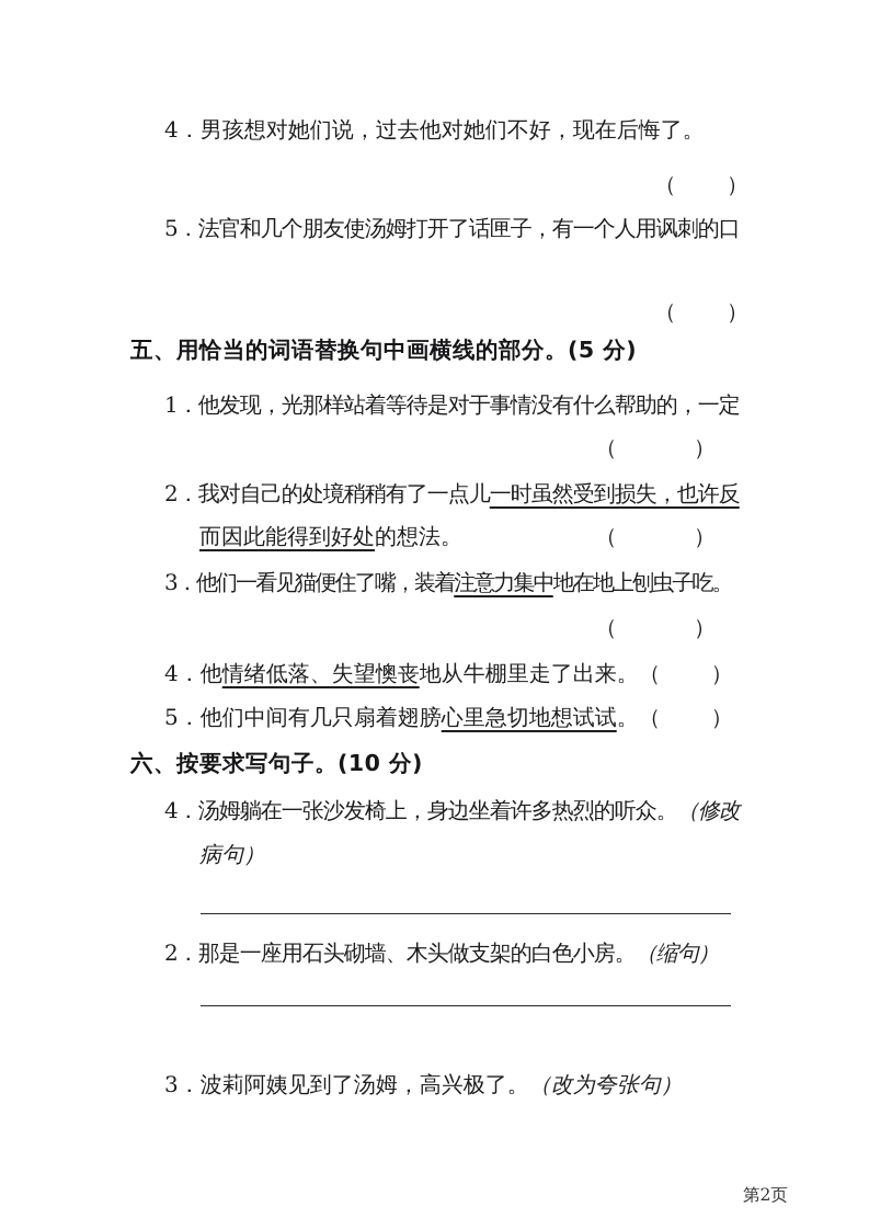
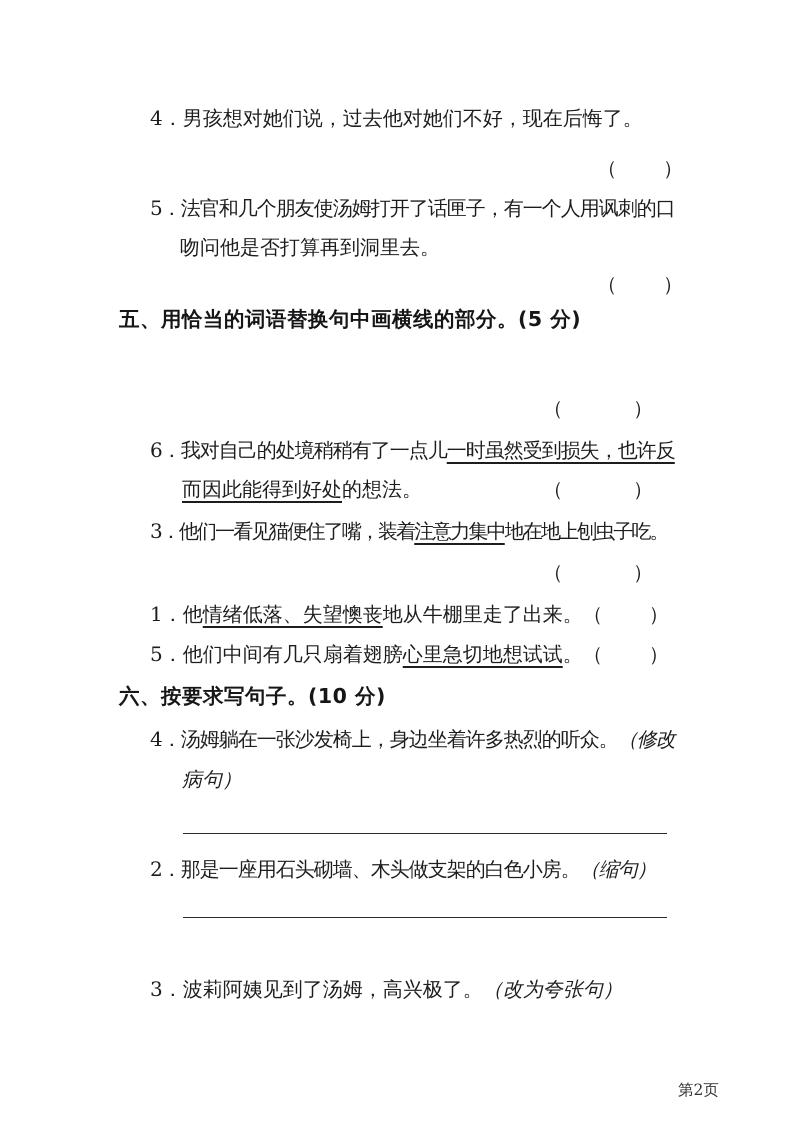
  4．男孩想对她们说，过去他对她们不好，现在后悔了。
  （
  ）
  5．法官和几个朋友使汤姆打开了话匣子，有一个人用讽刺的口
+ 吻问他是否打算再到洞里去。
  （
  ）
  五、用恰当的词语替换句中画横线的部分。(5 分)
- 1．他发现，光那样站着等待是对于事情没有什么帮助的，一定
  （
  ）
- 2．我对自己的处境稍稍有了一点儿一时虽然受到损失，也许反
+ 6．我对自己的处境稍稍有了一点儿一时虽然受到损失，也许反
  而因此能得到好处的想法。
  （
  ）
  3．他们一看见猫便住了嘴，装着注意力集中地在地上刨虫子吃。
  （
  ）
- 4．他情绪低落、失望懊丧地从牛棚里走了出来。（ ）
+ 1．他情绪低落、失望懊丧地从牛棚里走了出来。（ ）
  5．他们中间有几只扇着翅膀心里急切地想试试。（ ）
  六、按要求写句子。(10 分)
  4．汤姆躺在一张沙发椅上，身边坐着许多热烈的听众。（修改
  病句）
  2．那是一座用石头砌墙、木头做支架的白色小房。（缩句）
  3．波莉阿姨见到了汤姆，高兴极了。（改为夸张句）
  第2页
